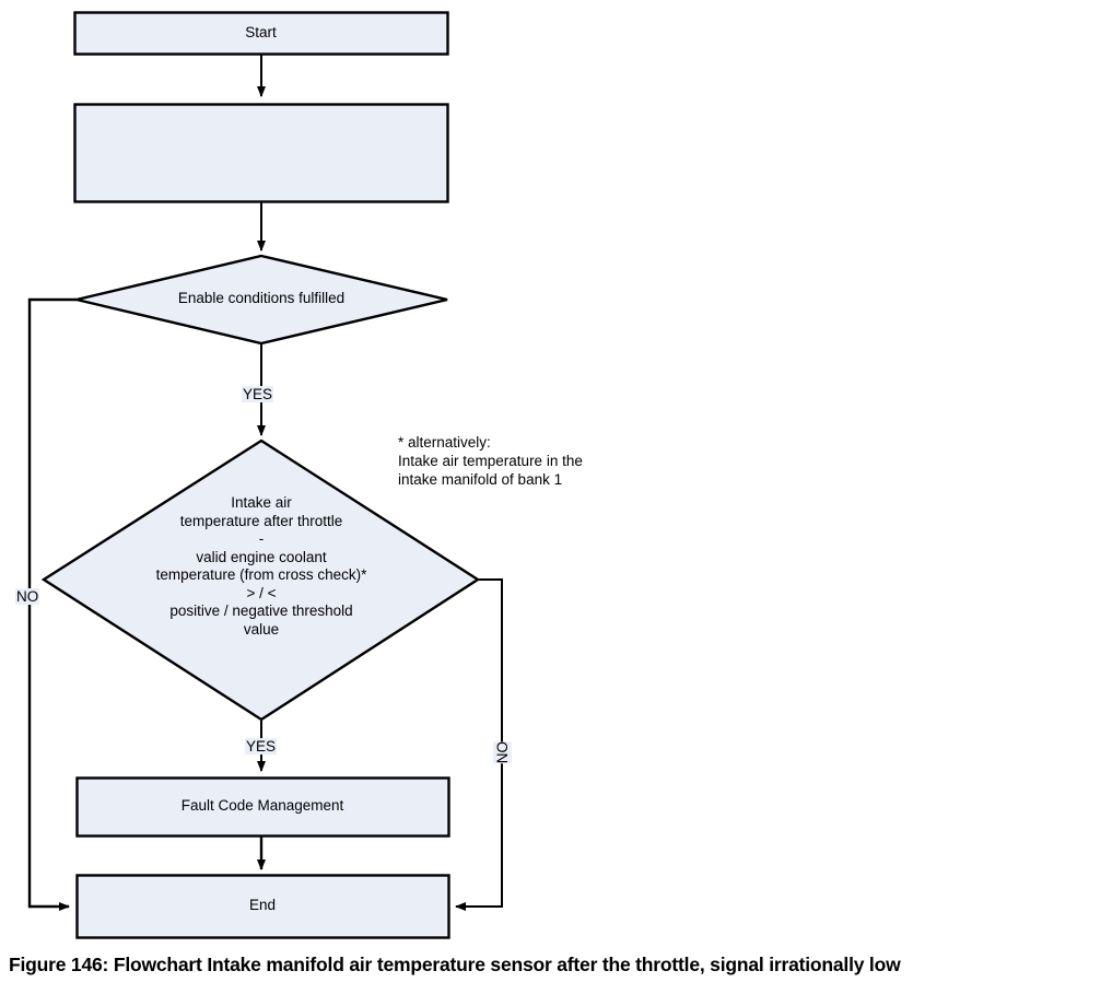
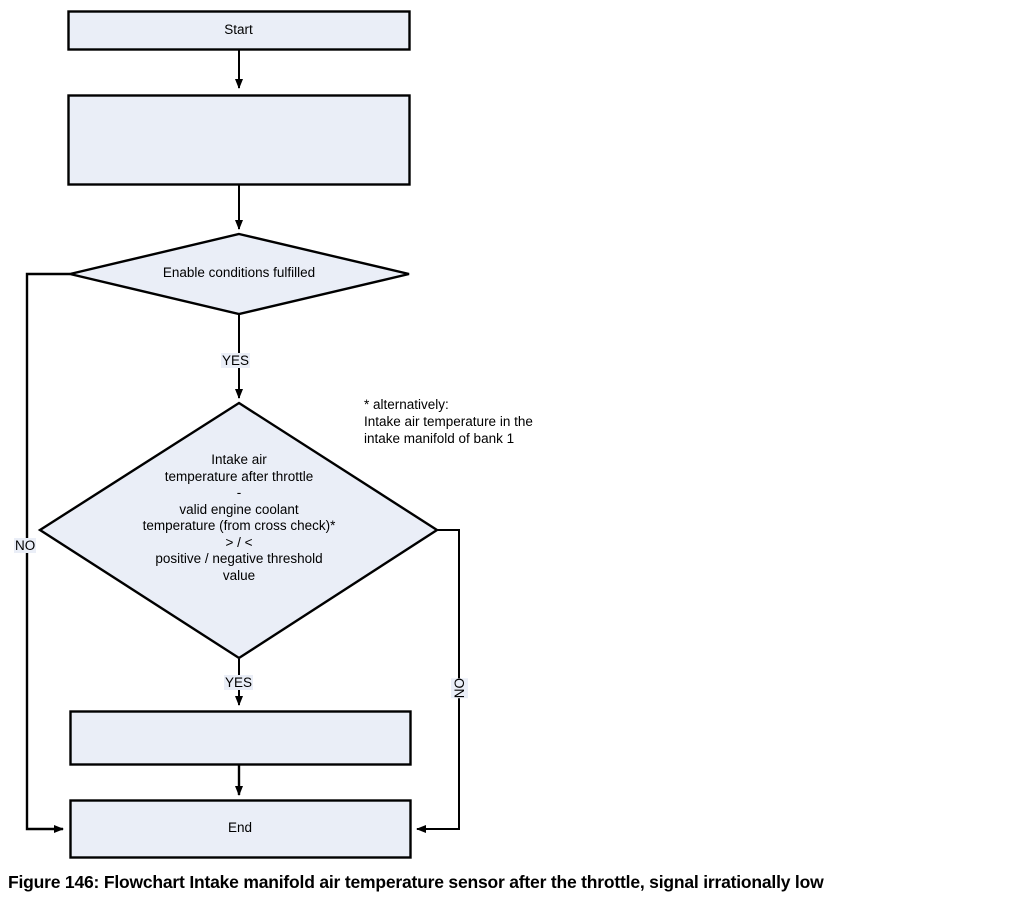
  Start
  Enable conditions fulfilled
  Intake air
  temperature after throttle
  -
  valid engine coolant
  temperature (from cross check)*
  > / <
  positive / negative threshold
  value
- Fault Code Management
  End
  YES
  NO
  YES
  * alternatively:
  Intake air temperature in the
  intake manifold of bank 1
  Figure 146: Flowchart Intake manifold air temperature sensor after the throttle, signal irrationally low
